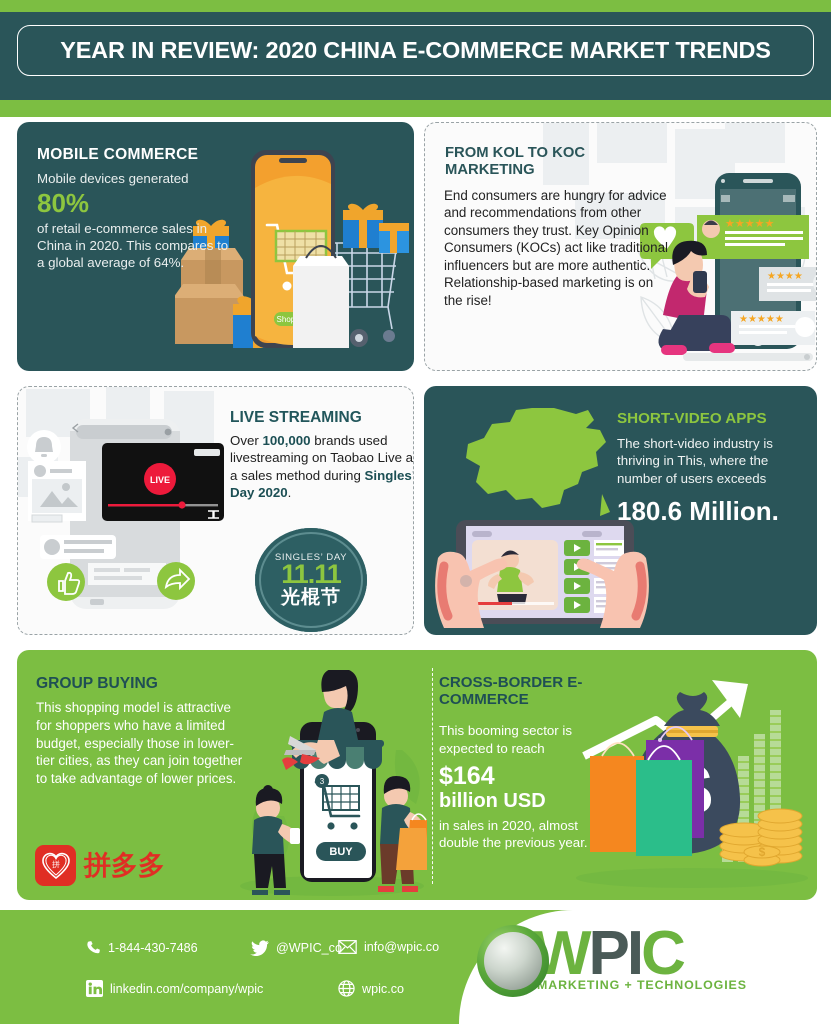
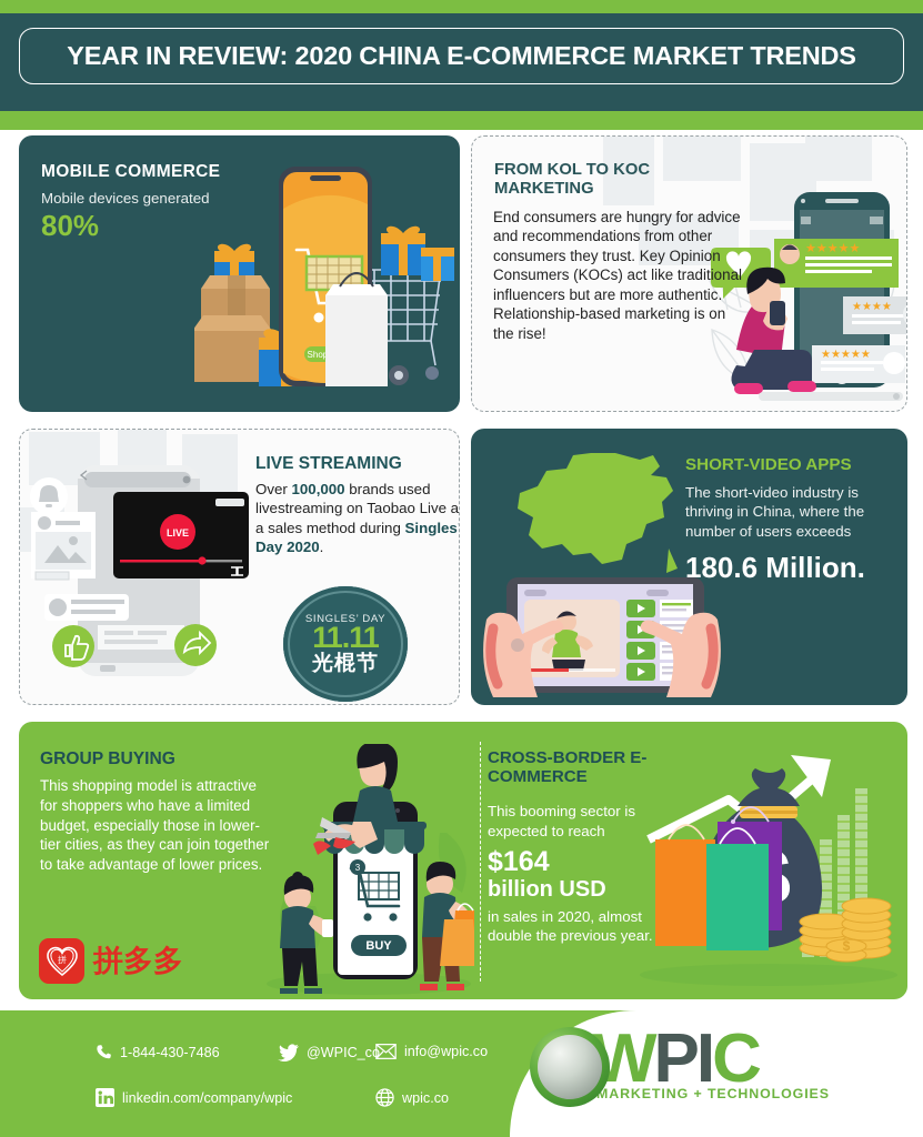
  YEAR IN REVIEW: 2020 CHINA E-COMMERCE MARKET TRENDS
  MOBILE COMMERCE
  Mobile devices generated
  80%
- of retail e-commerce sales in China in 2020. This compares to a global average of 64%.
  ★★★★★
  ★★★★
  ★★★★★
  FROM KOL TO KOC MARKETING
  End consumers are hungry for advice and recommendations from other consumers they trust. Key Opinion Consumers (KOCs) act like traditional influencers but are more authentic. Relationship-based marketing is on the rise!
  LIVE
  LIVE STREAMING
  Over 100,000 brands used livestreaming on Taobao Live a a sales method during Singles Day 2020.
  SINGLES’ DAY
  11.11
  光棍节
  SHORT-VIDEO APPS
- The short-video industry is thriving in This, where the number of users exceeds
+ The short-video industry is thriving in China, where the number of users exceeds
  180.6 Million.
  3
  BUY
  $
  GROUP BUYING
  This shopping model is attractive for shoppers who have a limited budget, especially those in lower-tier cities, as they can join together to take advantage of lower prices.
  CROSS-BORDER E-COMMERCE
  This booming sector is expected to reach
  $164
  billion USD
  in sales in 2020, almost double the previous year.
  拼
  拼多多
  1-844-430-7486
  @WPIC_c
  info@wpic.co
  linkedin.com/company/wpic
  wpic.co
  WPIC
  MARKETING + TECHNOLOGIES
